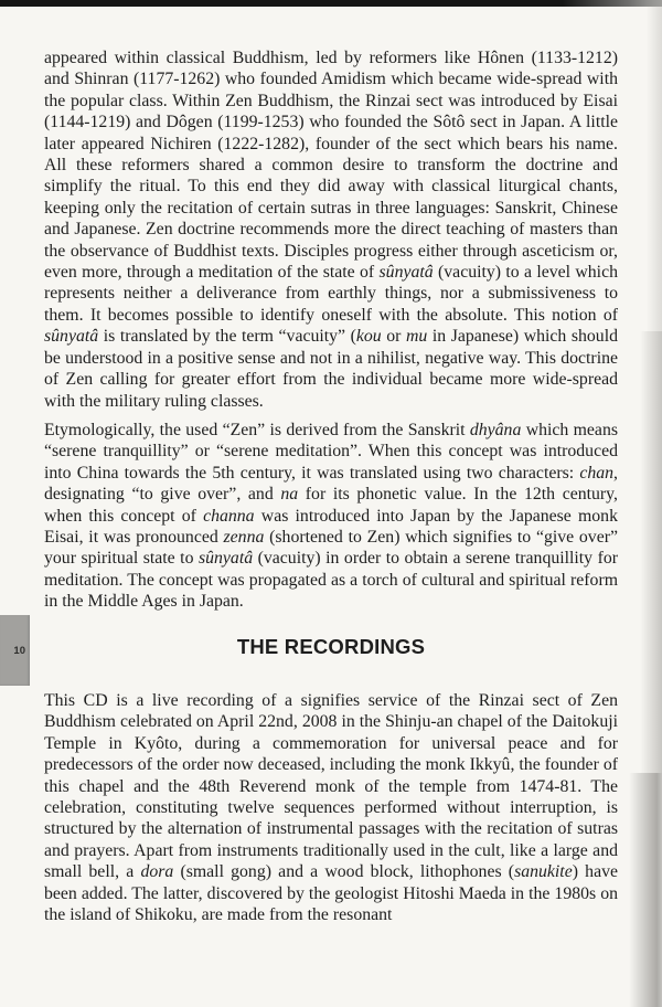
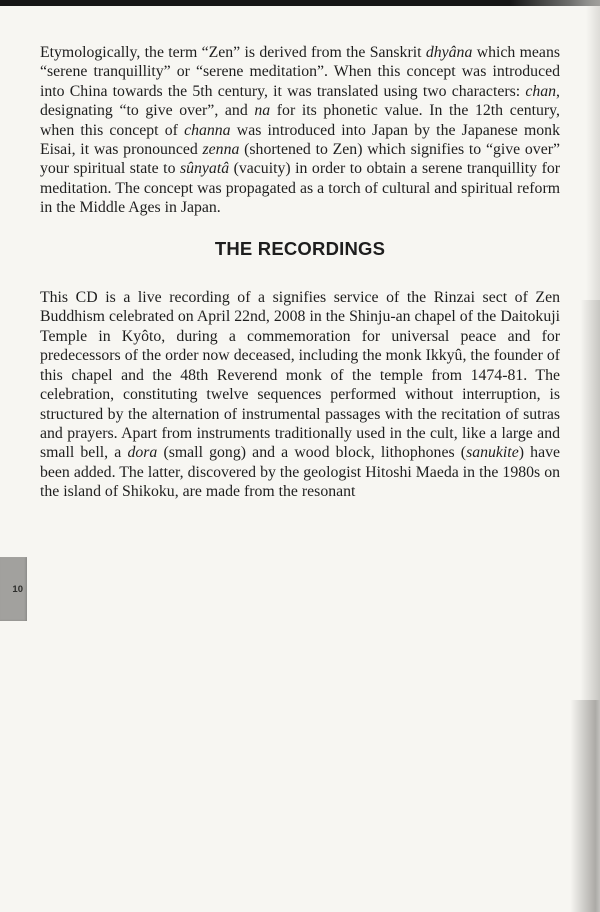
  10
- appeared within classical Buddhism, led by reformers like Hônen (1133-1212) and Shinran (1177-1262) who founded Amidism which became wide-spread with the popular class. Within Zen Buddhism, the Rinzai sect was introduced by Eisai (1144-1219) and Dôgen (1199-1253) who founded the Sôtô sect in Japan. A little later appeared Nichiren (1222-1282), founder of the sect which bears his name. All these reformers shared a common desire to transform the doctrine and simplify the ritual. To this end they did away with classical liturgical chants, keeping only the recitation of certain sutras in three languages: Sanskrit, Chinese and Japanese. Zen doctrine recommends more the direct teaching of masters than the observance of Buddhist texts. Disciples progress either through asceticism or, even more, through a meditation of the state of sûnyatâ (vacuity) to a level which represents neither a deliverance from earthly things, nor a submissiveness to them. It becomes possible to identify oneself with the absolute. This notion of sûnyatâ is translated by the term “vacuity” (kou or mu in Japanese) which should be understood in a positive sense and not in a nihilist, negative way. This doctrine of Zen calling for greater effort from the individual became more wide-spread with the military ruling classes.
- Etymologically, the used “Zen” is derived from the Sanskrit dhyâna which means “serene tranquillity” or “serene meditation”. When this concept was introduced into China towards the 5th century, it was translated using two characters: chan, designating “to give over”, and na for its phonetic value. In the 12th century, when this concept of channa was introduced into Japan by the Japanese monk Eisai, it was pronounced zenna (shortened to Zen) which signifies to “give over” your spiritual state to sûnyatâ (vacuity) in order to obtain a serene tranquillity for meditation. The concept was propagated as a torch of cultural and spiritual reform in the Middle Ages in Japan.
+ Etymologically, the term “Zen” is derived from the Sanskrit dhyâna which means “serene tranquillity” or “serene meditation”. When this concept was introduced into China towards the 5th century, it was translated using two characters: chan, designating “to give over”, and na for its phonetic value. In the 12th century, when this concept of channa was introduced into Japan by the Japanese monk Eisai, it was pronounced zenna (shortened to Zen) which signifies to “give over” your spiritual state to sûnyatâ (vacuity) in order to obtain a serene tranquillity for meditation. The concept was propagated as a torch of cultural and spiritual reform in the Middle Ages in Japan.
  THE RECORDINGS
  This CD is a live recording of a signifies service of the Rinzai sect of Zen Buddhism celebrated on April 22nd, 2008 in the Shinju-an chapel of the Daitokuji Temple in Kyôto, during a commemoration for universal peace and for predecessors of the order now deceased, including the monk Ikkyû, the founder of this chapel and the 48th Reverend monk of the temple from 1474-81. The celebration, constituting twelve sequences performed without interruption, is structured by the alternation of instrumental passages with the recitation of sutras and prayers. Apart from instruments traditionally used in the cult, like a large and small bell, a dora (small gong) and a wood block, lithophones (sanukite) have been added. The latter, discovered by the geologist Hitoshi Maeda in the 1980s on the island of Shikoku, are made from the resonant
